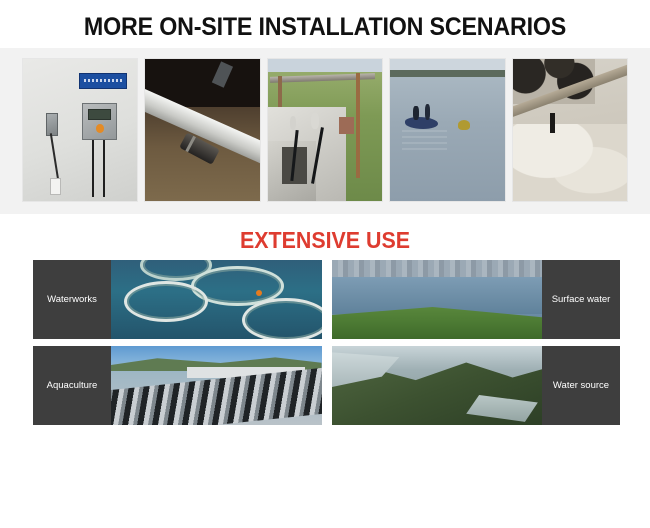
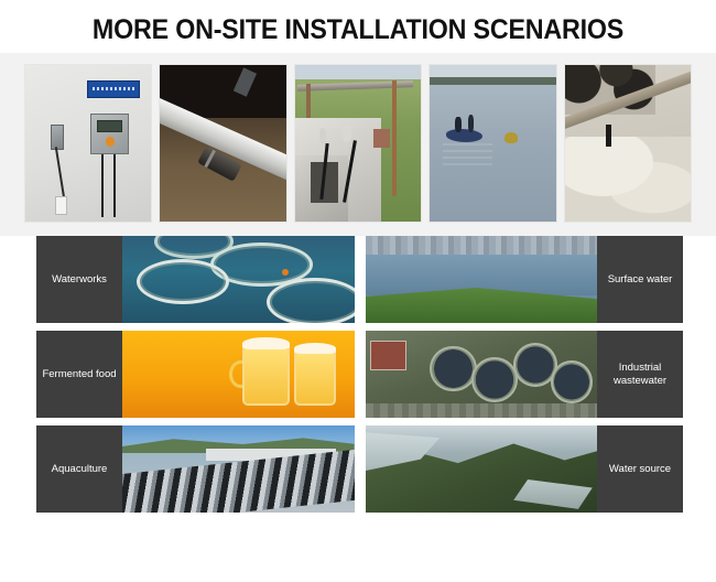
  MORE ON-SITE INSTALLATION SCENARIOS
- EXTENSIVE USE
  Waterworks
  Surface water
+ Fermented food
+ Industrial
+ wastewater
  Aquaculture
  Water source
